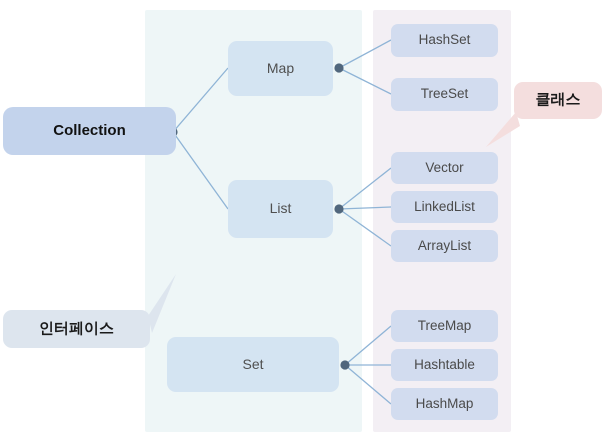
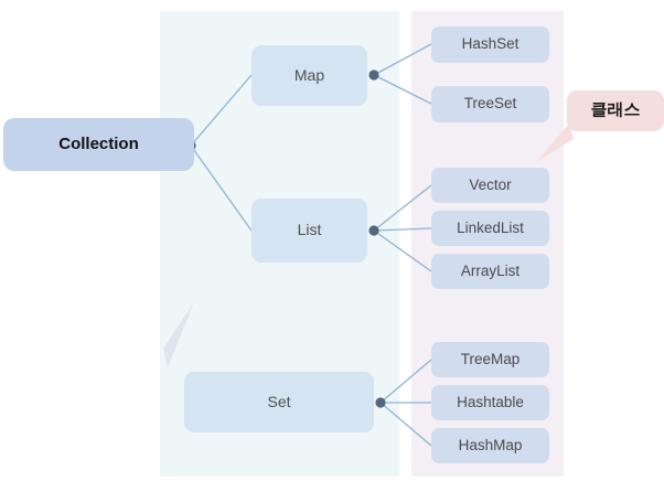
  Collection
  Map
  List
  Set
  HashSet
  TreeSet
  Vector
  LinkedList
  ArrayList
  TreeMap
  Hashtable
  HashMap
  클래스
- 인터페이스
